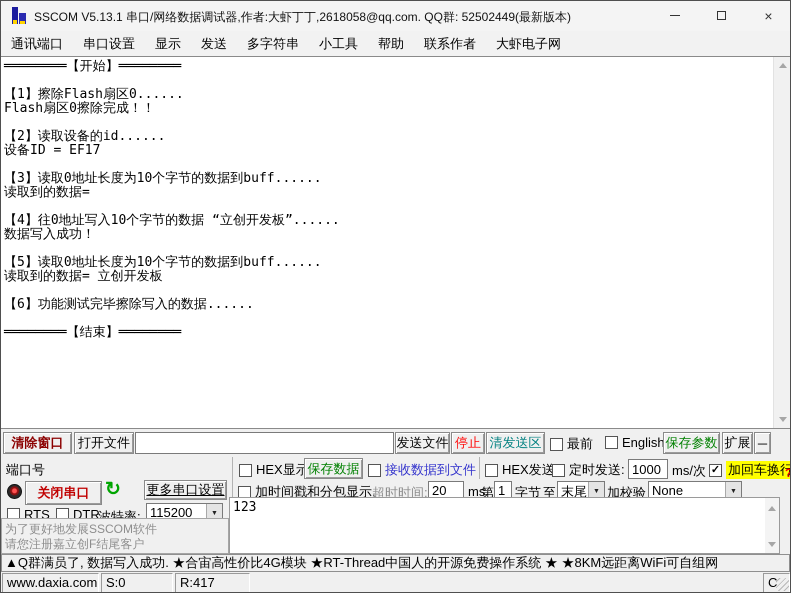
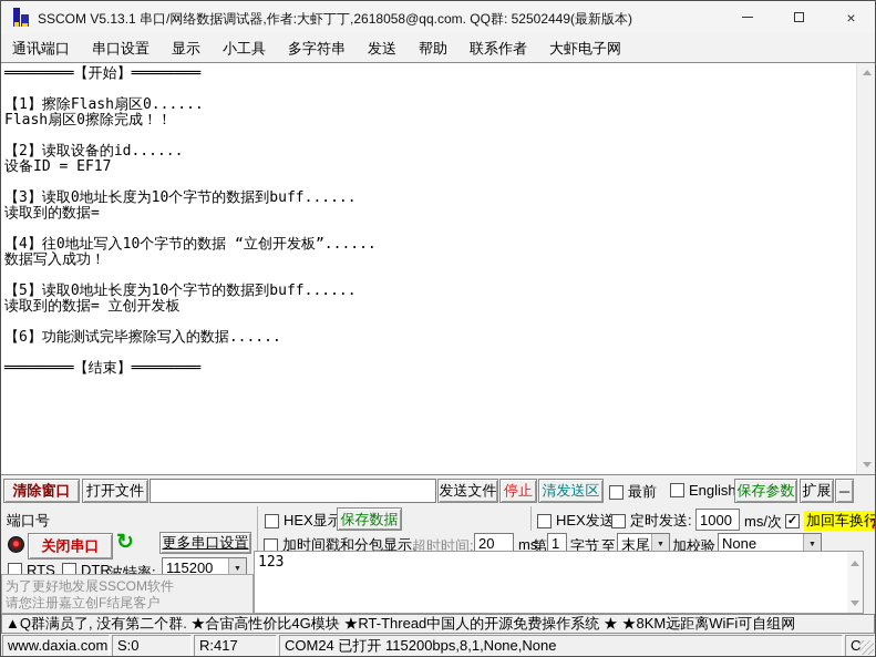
  SSCOM V5.13.1 串口/网络数据调试器,作者:大虾丁丁,2618058@qq.com. QQ群: 52502449(最新版本)
  ×
  通讯端口
  串口设置
  显示
- 发送
+ 小工具
  多字符串
- 小工具
+ 发送
  帮助
  联系作者
  大虾电子网
  ════════【开始】════════
  【1】擦除Flash扇区0......
  Flash扇区0擦除完成！！
  【2】读取设备的id......
  设备ID = EF17
  【3】读取0地址长度为10个字节的数据到buff......
  读取到的数据=
  【4】往0地址写入10个字节的数据 “立创开发板”......
  数据写入成功！
  【5】读取0地址长度为10个字节的数据到buff......
  读取到的数据= 立创开发板
  【6】功能测试完毕擦除写入的数据......
  ════════【结束】════════
  清除窗口
  打开文件
  发送文件
  停止
  清发送区
  最前
  English
  保存参数
  扩展
  ─
  端口号
  HEX显示
  保存数据
- 接收数据到文件
  HEX发送
  定时发送:
  1000
  ms/次
  ✓
  加回车换行
  ?
  关闭串口
  ↻
  更多串口设置
  加时间戳和分包显示,
  超时时间:
  20
  ms
  第
  1
  字节
  至
  末尾
  加校验
  None
  RTS
  DTR
  波特率:
  115200
  为了更好地发展SSCOM软件
  请您注册嘉立创F结尾客户
  123
- ▲Q群满员了, 数据写入成功. ★合宙高性价比4G模块 ★RT-Thread中国人的开源免费操作系统 ★ ★8KM远距离WiFi可自组网
+ ▲Q群满员了, 没有第二个群. ★合宙高性价比4G模块 ★RT-Thread中国人的开源免费操作系统 ★ ★8KM远距离WiFi可自组网
  www.daxia.com
  S:0
  R:417
+ COM24 已打开 115200bps,8,1,None,None
  C
